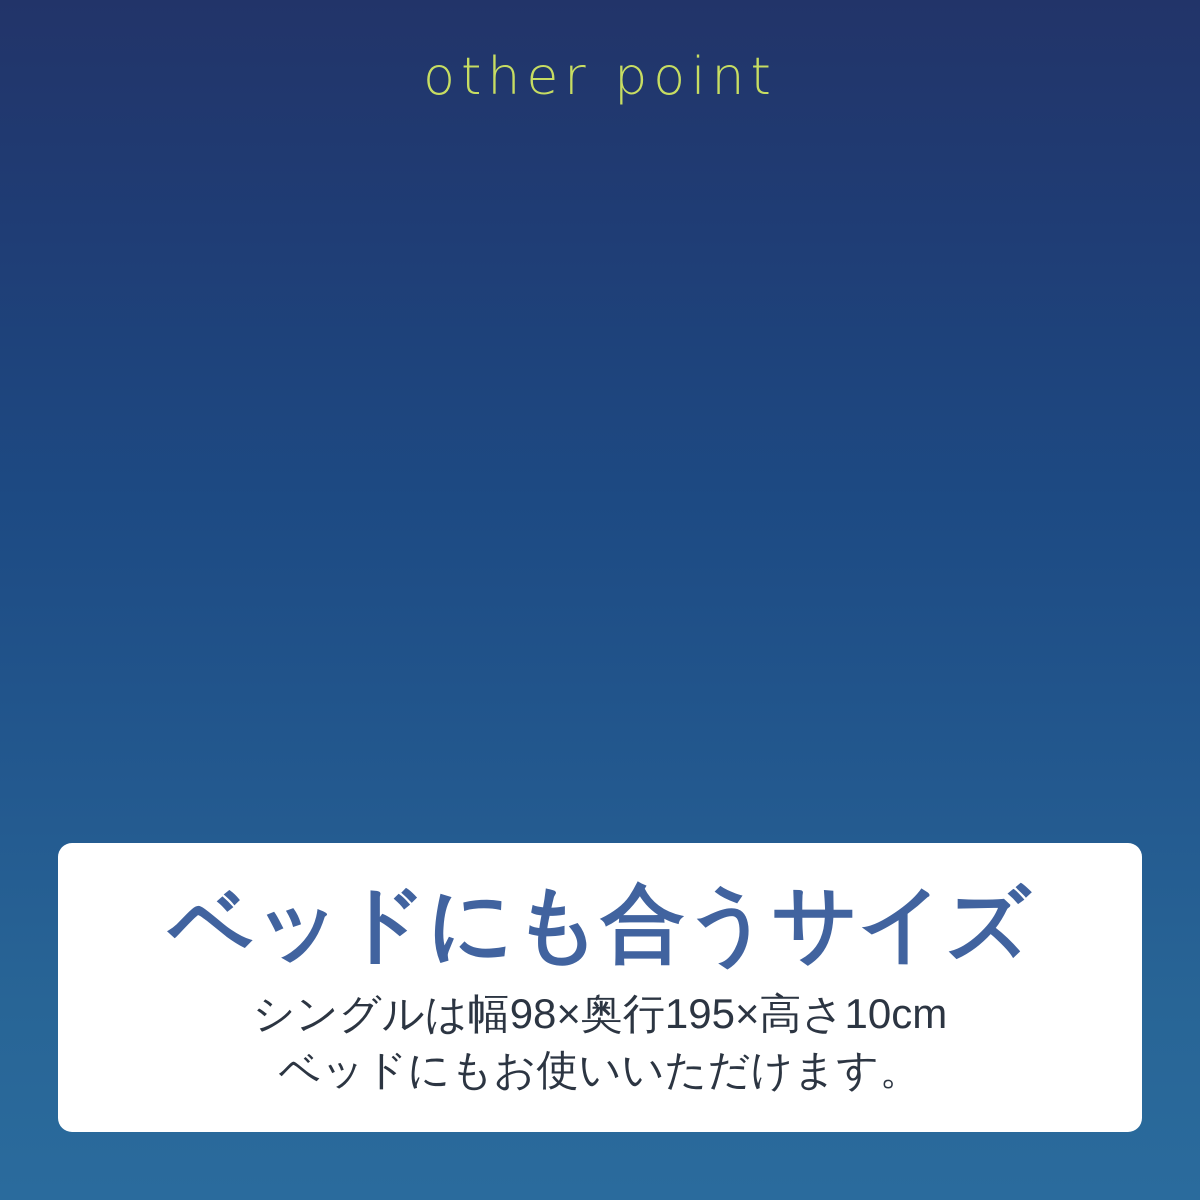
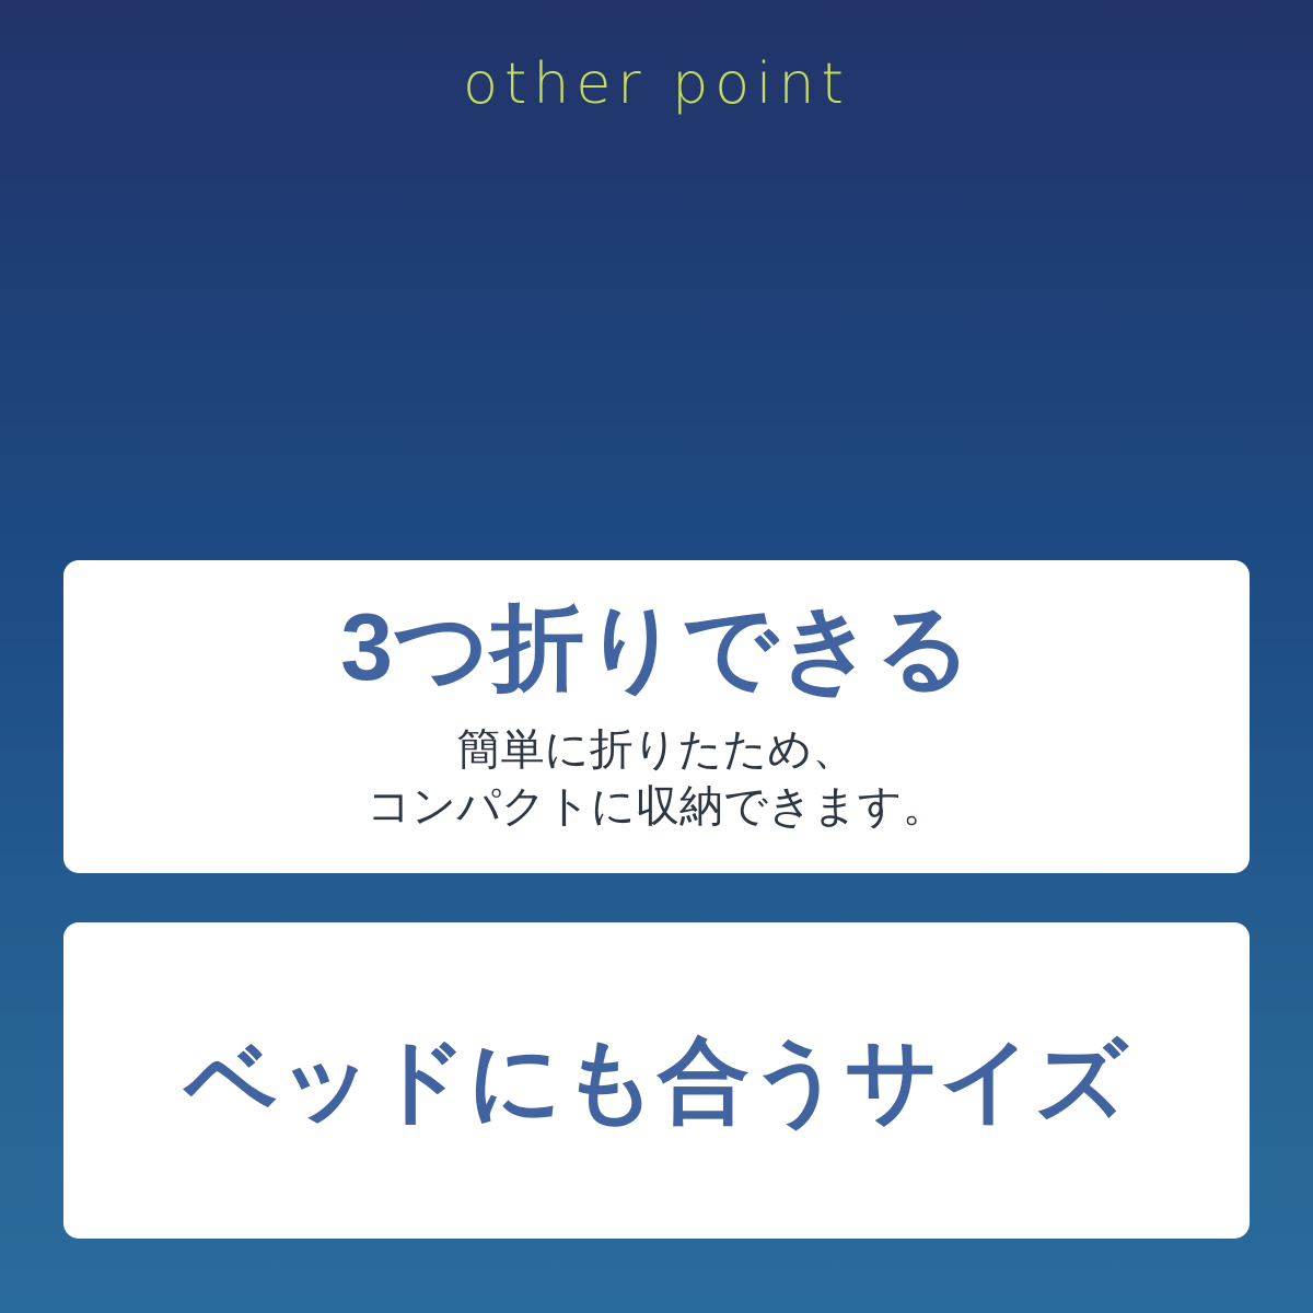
  other point
+ 3つ折りできる
+ 簡単に折りたため、
+ コンパクトに収納できます。
  ベッドにも合うサイズ
- シングルは幅98×奥行195×高さ10cm
- ベッドにもお使いいただけます。
